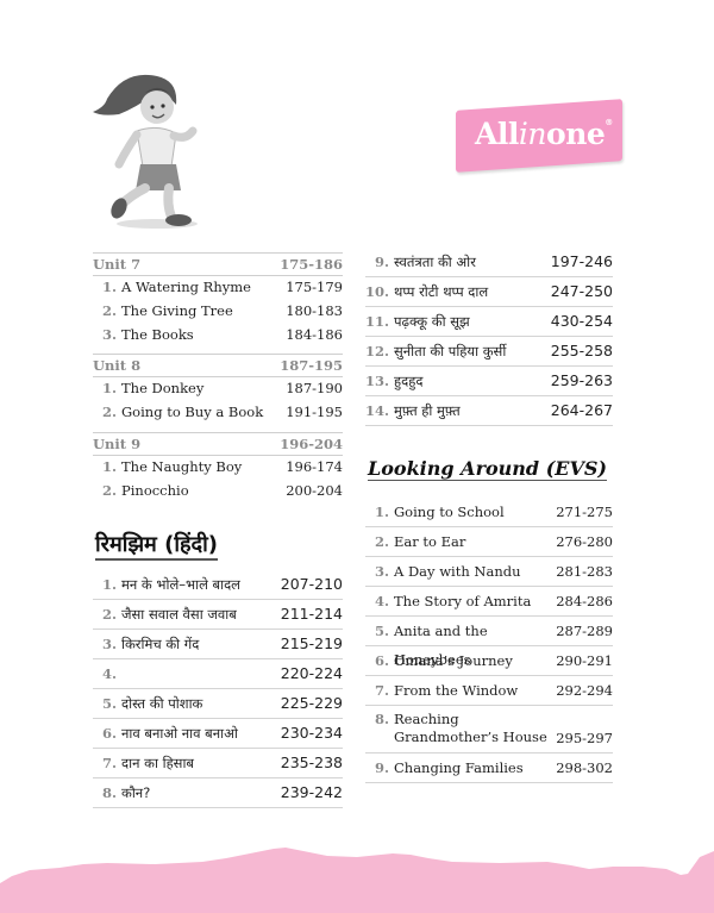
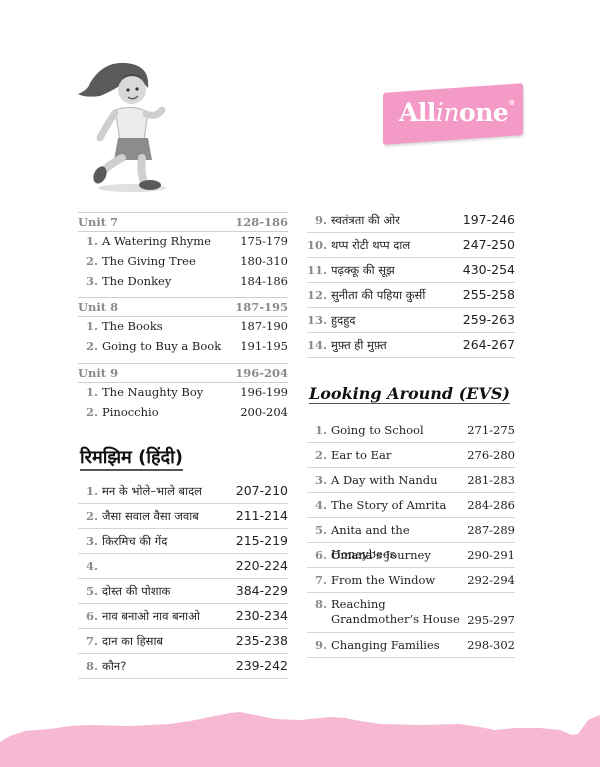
  Allinone®
  Unit 7
- 175-186
+ 128-186
  1.
  A Watering Rhyme
  175-179
  2.
  The Giving Tree
- 180-183
+ 180-310
  3.
- The Books
+ The Donkey
  184-186
  Unit 8
  187-195
  1.
- The Donkey
+ The Books
  187-190
  2.
  Going to Buy a Book
  191-195
  Unit 9
  196-204
  1.
  The Naughty Boy
- 196-174
+ 196-199
  2.
  Pinocchio
  200-204
  रिमझिम (हिंदी)
  1.
  मन के भोले–भाले बादल
  207-210
  2.
  जैसा सवाल वैसा जवाब
  211-214
  3.
  किरमिच की गेंद
  215-219
  4.
  220-224
  5.
  दोस्त की पोशाक
- 225-229
+ 384-229
  6.
  नाव बनाओ नाव बनाओ
  230-234
  7.
  दान का हिसाब
  235-238
  8.
  कौन?
  239-242
  9.
  स्वतंत्रता की ओर
  197-246
  10.
  थप्प रोटी थप्प दाल
  247-250
  11.
  पढ़क्कू की सूझ
  430-254
  12.
  सुनीता की पहिया कुर्सी
  255-258
  13.
  हुदहुद
  259-263
  14.
  मुफ़्त ही मुफ़्त
  264-267
  Looking Around (EVS)
  1.
  Going to School
  271-275
  2.
  Ear to Ear
  276-280
  3.
  A Day with Nandu
  281-283
  4.
  The Story of Amrita
  284-286
  5.
  Anita and the Honeybees
  287-289
  6.
  Omana’s Journey
  290-291
  7.
  From the Window
  292-294
  8.
  Reaching Grandmother’s House
  295-297
  9.
  Changing Families
  298-302
